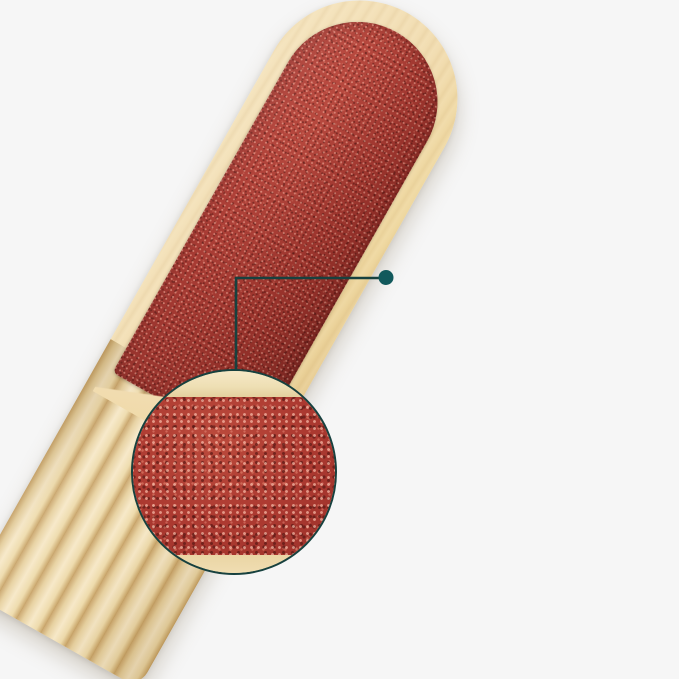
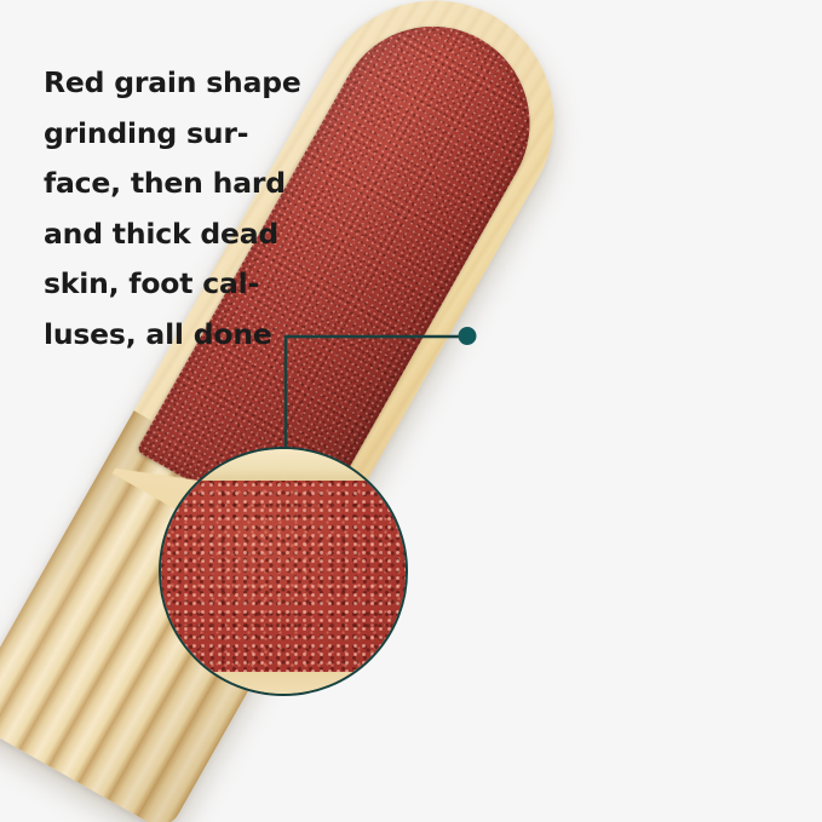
+ Red grain shape
+ grinding sur-
+ face, then hard
+ and thick dead
+ skin, foot cal-
+ luses, all done
